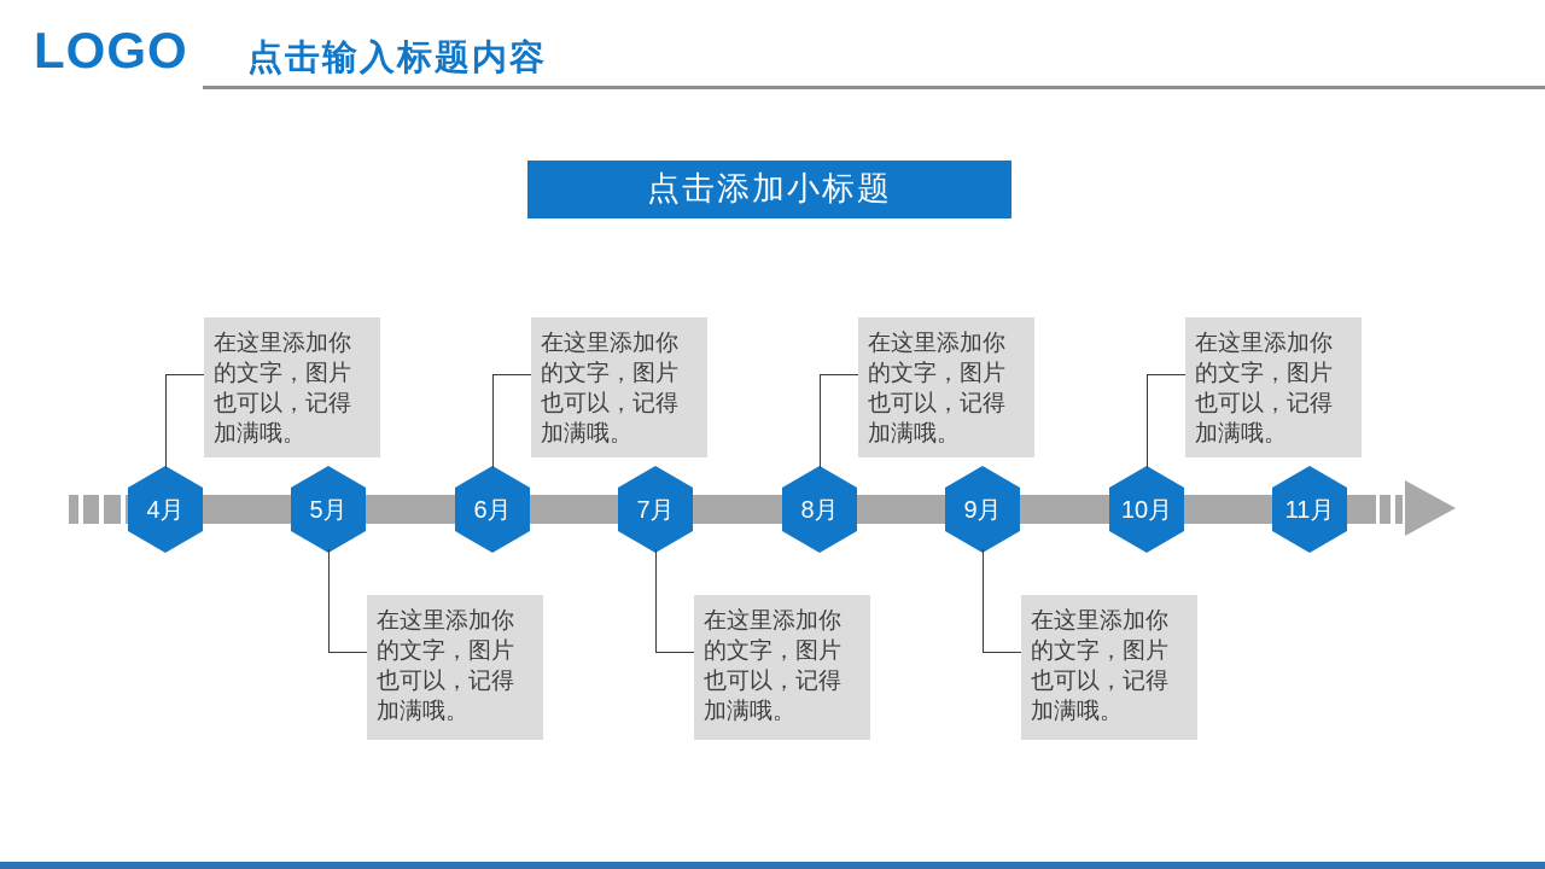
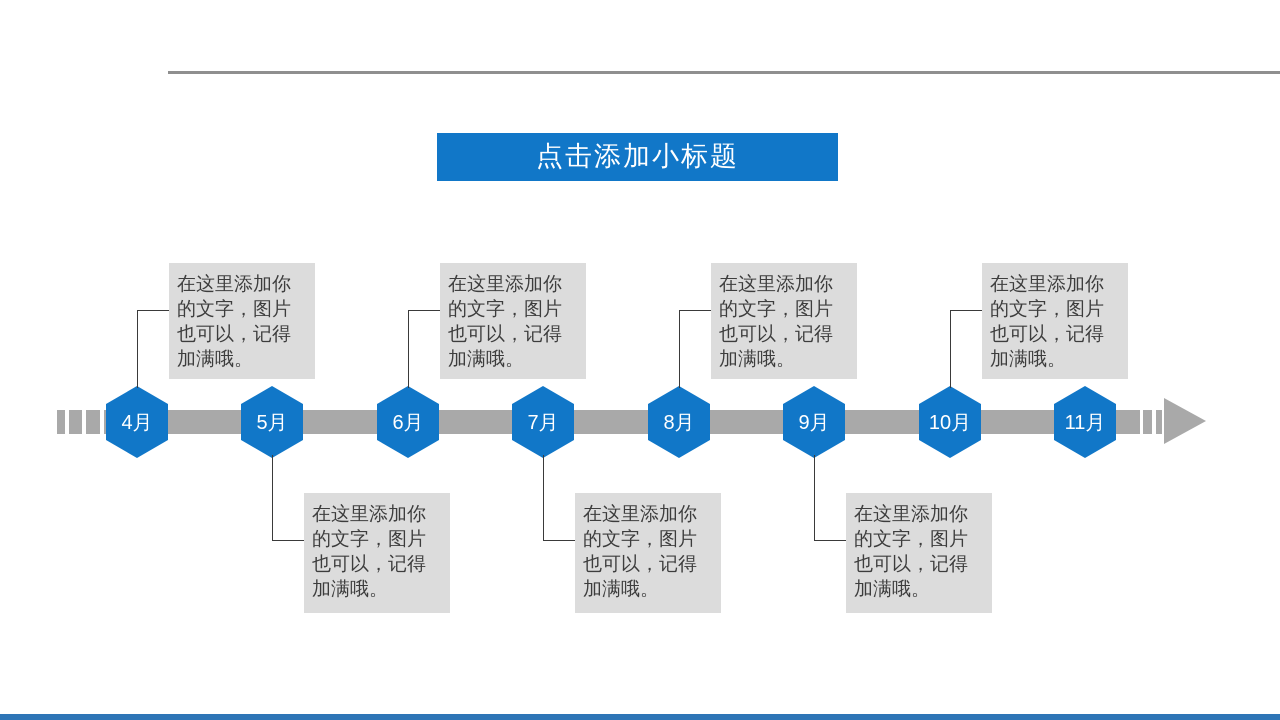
- LOGO
- 点击输入标题内容
  点击添加小标题
  4月
  在这里添加你的文字，图片也可以，记得加满哦。
  5月
  在这里添加你的文字，图片也可以，记得加满哦。
  6月
  在这里添加你的文字，图片也可以，记得加满哦。
  7月
  在这里添加你的文字，图片也可以，记得加满哦。
  8月
  在这里添加你的文字，图片也可以，记得加满哦。
  9月
  在这里添加你的文字，图片也可以，记得加满哦。
  10月
  在这里添加你的文字，图片也可以，记得加满哦。
  11月
